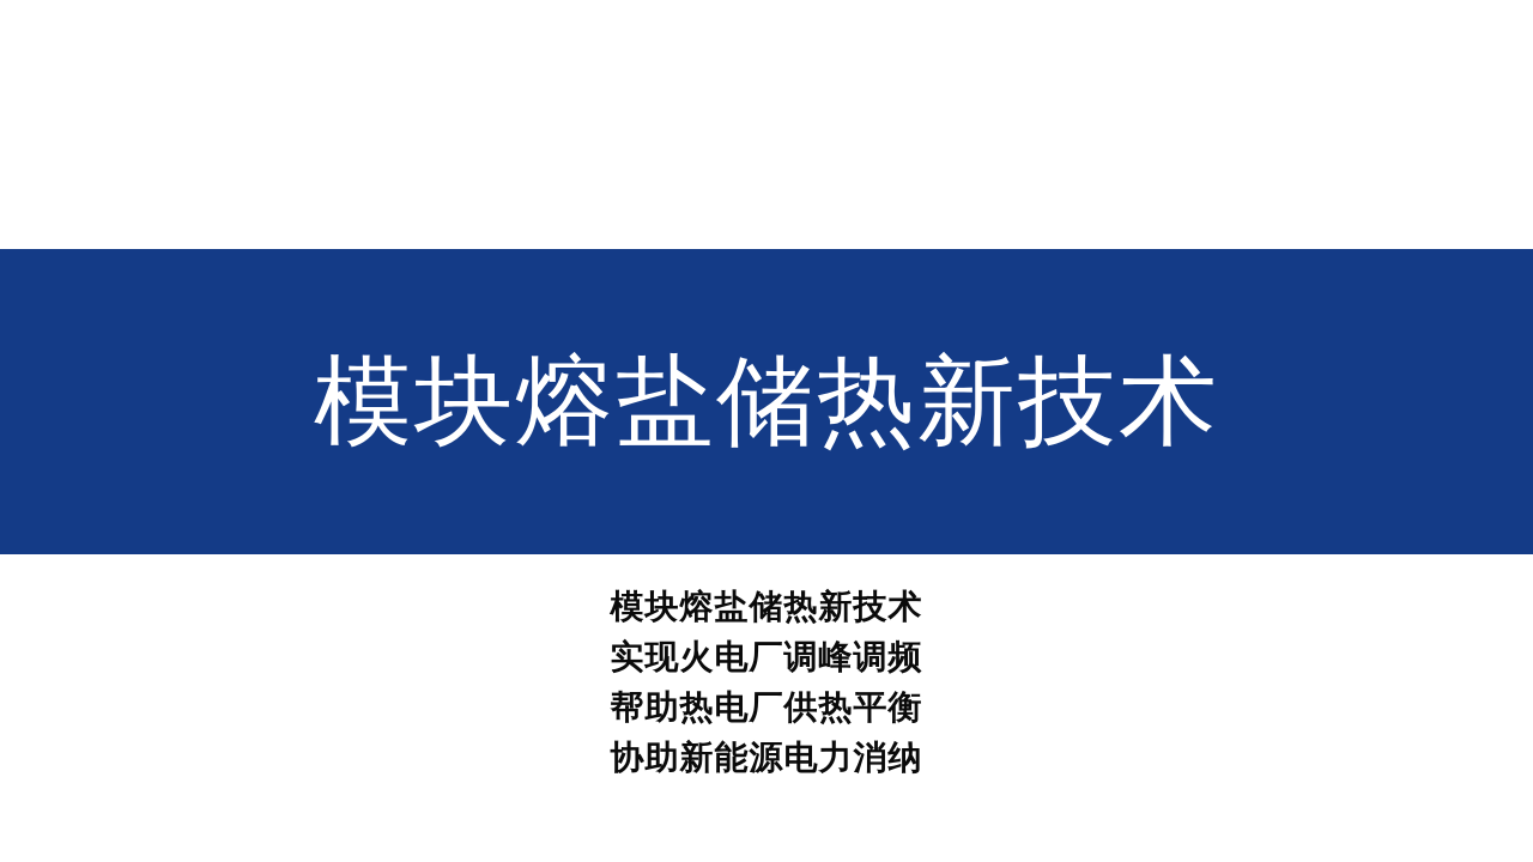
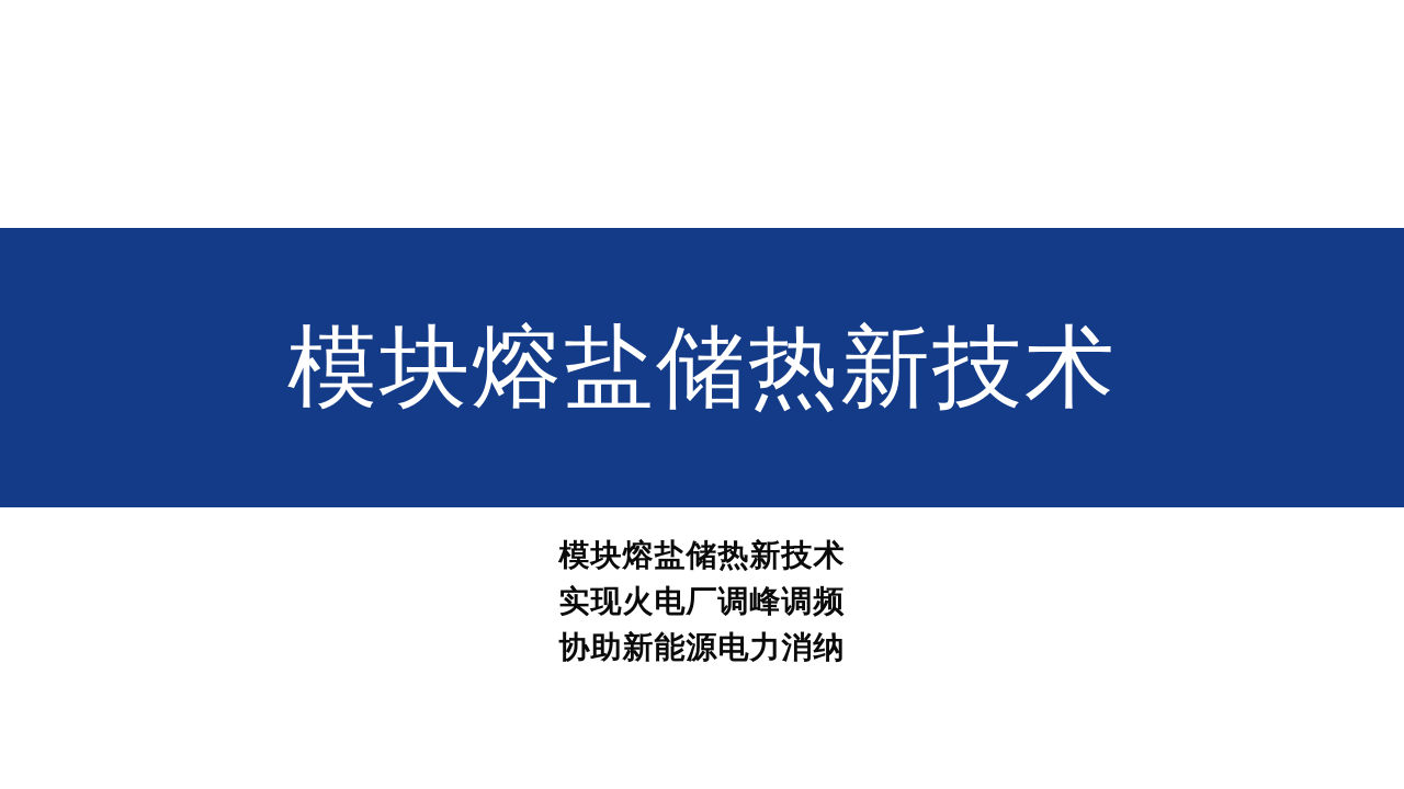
  模块熔盐储热新技术
  模块熔盐储热新技术
  实现火电厂调峰调频
- 帮助热电厂供热平衡
  协助新能源电力消纳
